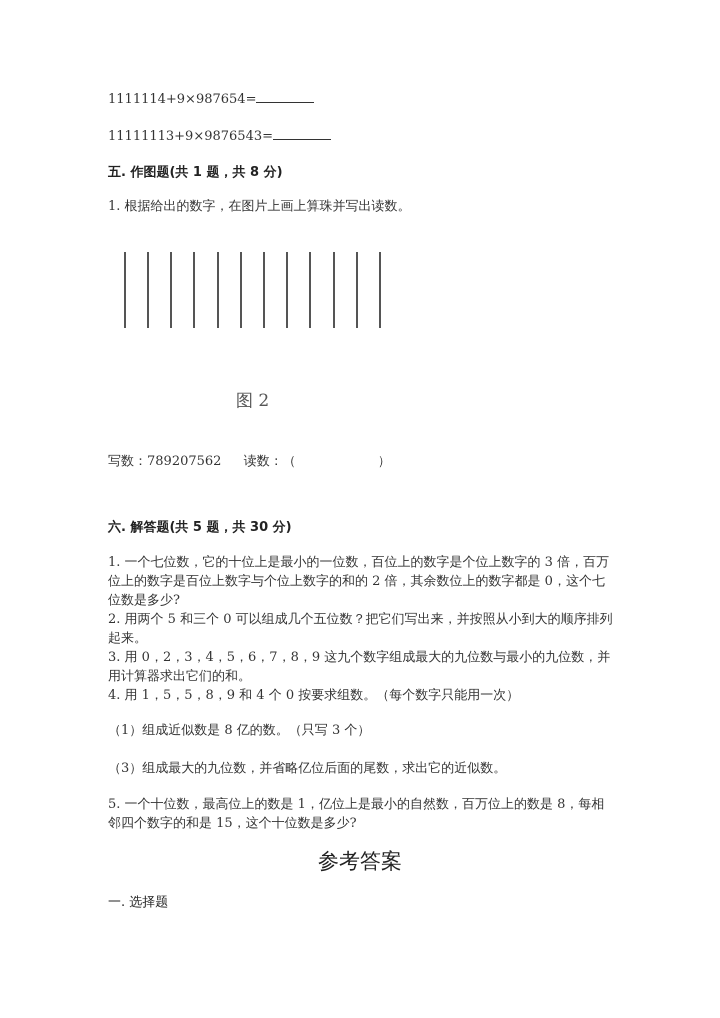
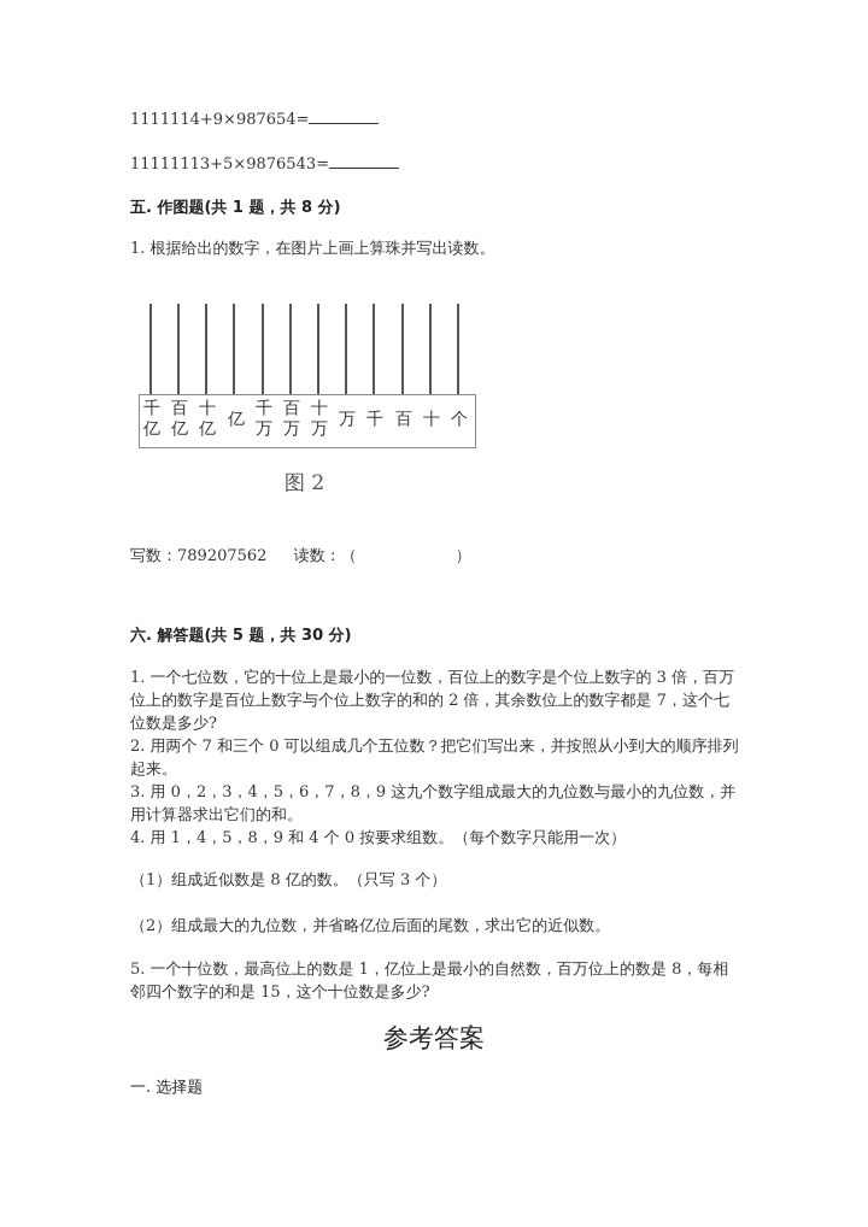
  1111114+9×987654=
- 11111113+9×9876543=
+ 11111113+5×9876543=
  五. 作图题(共 1 题，共 8 分)
  1. 根据给出的数字，在图片上画上算珠并写出读数。
+ 千亿
+ 百亿
+ 十亿
+ 亿
+ 千万
+ 百万
+ 十万
+ 万
+ 千
+ 百
+ 十
+ 个
  图 2
  写数：789207562 读数：（ ）
  六. 解答题(共 5 题，共 30 分)
- 1. 一个七位数，它的十位上是最小的一位数，百位上的数字是个位上数字的 3 倍，百万位上的数字是百位上数字与个位上数字的和的 2 倍，其余数位上的数字都是 0，这个七位数是多少?
+ 1. 一个七位数，它的十位上是最小的一位数，百位上的数字是个位上数字的 3 倍，百万位上的数字是百位上数字与个位上数字的和的 2 倍，其余数位上的数字都是 7，这个七位数是多少?
- 2. 用两个 5 和三个 0 可以组成几个五位数？把它们写出来，并按照从小到大的顺序排列起来。
+ 2. 用两个 7 和三个 0 可以组成几个五位数？把它们写出来，并按照从小到大的顺序排列起来。
  3. 用 0，2，3，4，5，6，7，8，9 这九个数字组成最大的九位数与最小的九位数，并用计算器求出它们的和。
- 4. 用 1，5，5，8，9 和 4 个 0 按要求组数。（每个数字只能用一次）
+ 4. 用 1，4，5，8，9 和 4 个 0 按要求组数。（每个数字只能用一次）
  （1）组成近似数是 8 亿的数。（只写 3 个）
- （3）组成最大的九位数，并省略亿位后面的尾数，求出它的近似数。
+ （2）组成最大的九位数，并省略亿位后面的尾数，求出它的近似数。
  5. 一个十位数，最高位上的数是 1，亿位上是最小的自然数，百万位上的数是 8，每相邻四个数字的和是 15，这个十位数是多少?
  参考答案
  一. 选择题
